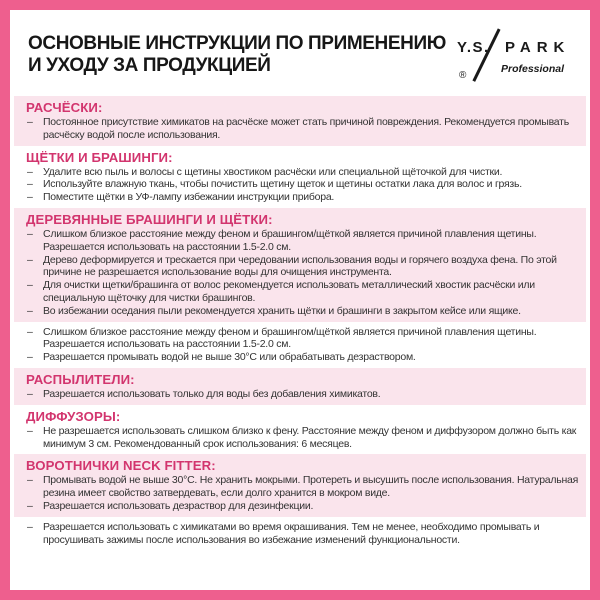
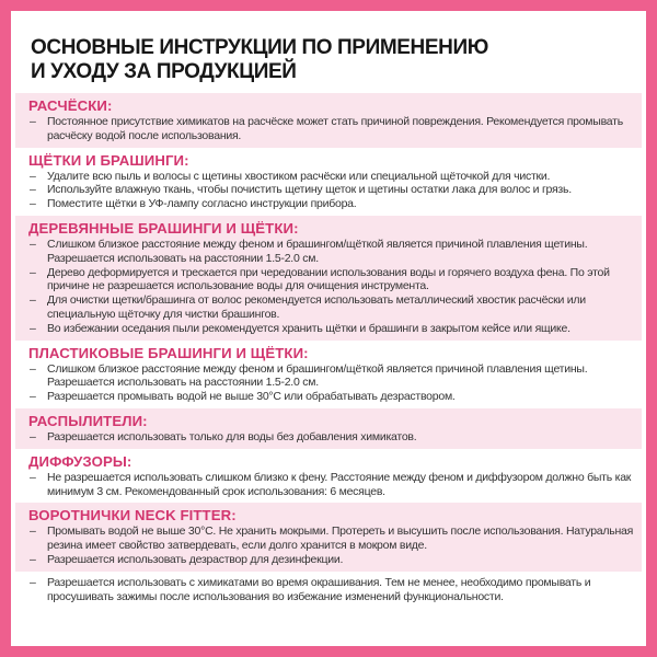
  ОСНОВНЫЕ ИНСТРУКЦИИ ПО ПРИМЕНЕНИЮ
  И УХОДУ ЗА ПРОДУКЦИЕЙ
- Y.S.
- PARK
- ®
- Professional
  РАСЧЁСКИ:
  –
  Постоянное присутствие химикатов на расчёске может стать причиной повреждения. Рекомендуется промывать расчёску водой после использования.
  ЩЁТКИ И БРАШИНГИ:
  –
  Удалите всю пыль и волосы с щетины хвостиком расчёски или специальной щёточкой для чистки.
  –
  Используйте влажную ткань, чтобы почистить щетину щеток и щетины остатки лака для волос и грязь.
  –
- Поместите щётки в УФ-лампу избежании инструкции прибора.
+ Поместите щётки в УФ-лампу согласно инструкции прибора.
  ДЕРЕВЯННЫЕ БРАШИНГИ И ЩЁТКИ:
  –
  Слишком близкое расстояние между феном и брашингом/щёткой является причиной плавления щетины. Разрешается использовать на расстоянии 1.5-2.0 см.
  –
  Дерево деформируется и трескается при чередовании использования воды и горячего воздуха фена. По этой причине не разрешается использование воды для очищения инструмента.
  –
  Для очистки щетки/брашинга от волос рекомендуется использовать металлический хвостик расчёски или специальную щёточку для чистки брашингов.
  –
  Во избежании оседания пыли рекомендуется хранить щётки и брашинги в закрытом кейсе или ящике.
+ ПЛАСТИКОВЫЕ БРАШИНГИ И ЩЁТКИ:
  –
  Слишком близкое расстояние между феном и брашингом/щёткой является причиной плавления щетины. Разрешается использовать на расстоянии 1.5-2.0 см.
  –
  Разрешается промывать водой не выше 30°C или обрабатывать дезраствором.
  РАСПЫЛИТЕЛИ:
  –
  Разрешается использовать только для воды без добавления химикатов.
  ДИФФУЗОРЫ:
  –
  Не разрешается использовать слишком близко к фену. Расстояние между феном и диффузором должно быть как минимум 3 см. Рекомендованный срок использования: 6 месяцев.
  ВОРОТНИЧКИ NECK FITTER:
  –
  Промывать водой не выше 30°C. Не хранить мокрыми. Протереть и высушить после использования. Натуральная резина имеет свойство затвердевать, если долго хранится в мокром виде.
  –
  Разрешается использовать дезраствор для дезинфекции.
  –
  Разрешается использовать с химикатами во время окрашивания. Тем не менее, необходимо промывать и просушивать зажимы после использования во избежание изменений функциональности.
